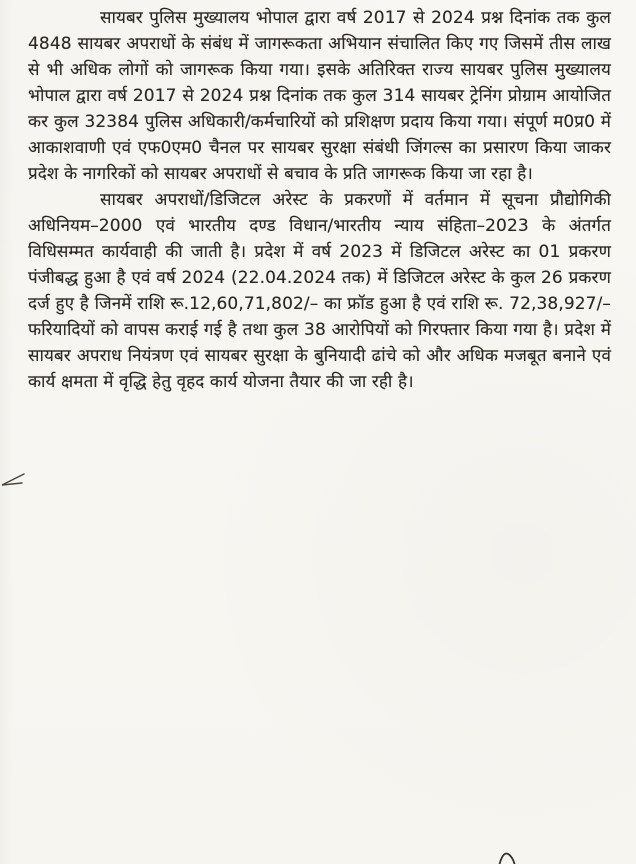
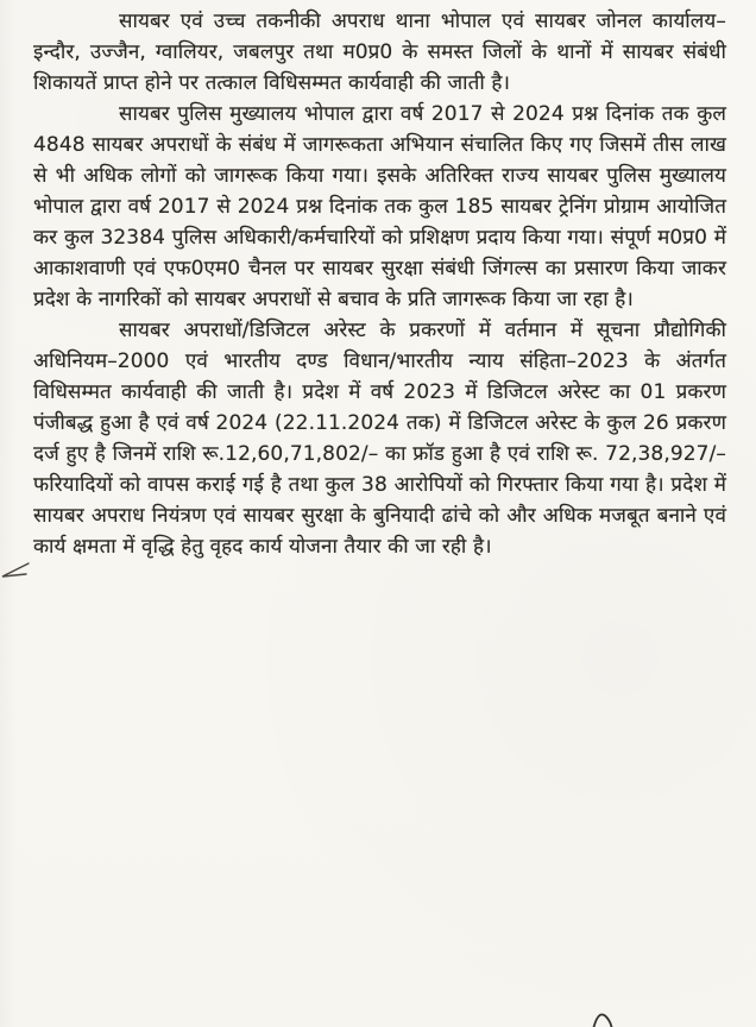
+ सायबर एवं उच्च तकनीकी अपराध थाना भोपाल एवं सायबर जोनल कार्यालय–इन्दौर, उज्जैन, ग्वालियर, जबलपुर तथा म0प्र0 के समस्त जिलों के थानों में सायबर संबंधी शिकायतें प्राप्त होने पर तत्काल विधिसम्मत कार्यवाही की जाती है।
- सायबर पुलिस मुख्यालय भोपाल द्वारा वर्ष 2017 से 2024 प्रश्न दिनांक तक कुल 4848 सायबर अपराधों के संबंध में जागरूकता अभियान संचालित किए गए जिसमें तीस लाख से भी अधिक लोगों को जागरूक किया गया। इसके अतिरिक्त राज्य सायबर पुलिस मुख्यालय भोपाल द्वारा वर्ष 2017 से 2024 प्रश्न दिनांक तक कुल 314 सायबर ट्रेनिंग प्रोग्राम आयोजित कर कुल 32384 पुलिस अधिकारी/कर्मचारियों को प्रशिक्षण प्रदाय किया गया। संपूर्ण म0प्र0 में आकाशवाणी एवं एफ0एम0 चैनल पर सायबर सुरक्षा संबंधी जिंगल्स का प्रसारण किया जाकर प्रदेश के नागरिकों को सायबर अपराधों से बचाव के प्रति जागरूक किया जा रहा है।
+ सायबर पुलिस मुख्यालय भोपाल द्वारा वर्ष 2017 से 2024 प्रश्न दिनांक तक कुल 4848 सायबर अपराधों के संबंध में जागरूकता अभियान संचालित किए गए जिसमें तीस लाख से भी अधिक लोगों को जागरूक किया गया। इसके अतिरिक्त राज्य सायबर पुलिस मुख्यालय भोपाल द्वारा वर्ष 2017 से 2024 प्रश्न दिनांक तक कुल 185 सायबर ट्रेनिंग प्रोग्राम आयोजित कर कुल 32384 पुलिस अधिकारी/कर्मचारियों को प्रशिक्षण प्रदाय किया गया। संपूर्ण म0प्र0 में आकाशवाणी एवं एफ0एम0 चैनल पर सायबर सुरक्षा संबंधी जिंगल्स का प्रसारण किया जाकर प्रदेश के नागरिकों को सायबर अपराधों से बचाव के प्रति जागरूक किया जा रहा है।
- सायबर अपराधों/डिजिटल अरेस्ट के प्रकरणों में वर्तमान में सूचना प्रौद्योगिकी अधिनियम–2000 एवं भारतीय दण्ड विधान/भारतीय न्याय संहिता–2023 के अंतर्गत विधिसम्मत कार्यवाही की जाती है। प्रदेश में वर्ष 2023 में डिजिटल अरेस्ट का 01 प्रकरण पंजीबद्ध हुआ है एवं वर्ष 2024 (22.04.2024 तक) में डिजिटल अरेस्ट के कुल 26 प्रकरण दर्ज हुए है जिनमें राशि रू.12,60,71,802/– का फ्रॉड हुआ है एवं राशि रू. 72,38,927/– फरियादियों को वापस कराई गई है तथा कुल 38 आरोपियों को गिरफ्तार किया गया है। प्रदेश में सायबर अपराध नियंत्रण एवं सायबर सुरक्षा के बुनियादी ढांचे को और अधिक मजबूत बनाने एवं कार्य क्षमता में वृद्धि हेतु वृहद कार्य योजना तैयार की जा रही है।
+ सायबर अपराधों/डिजिटल अरेस्ट के प्रकरणों में वर्तमान में सूचना प्रौद्योगिकी अधिनियम–2000 एवं भारतीय दण्ड विधान/भारतीय न्याय संहिता–2023 के अंतर्गत विधिसम्मत कार्यवाही की जाती है। प्रदेश में वर्ष 2023 में डिजिटल अरेस्ट का 01 प्रकरण पंजीबद्ध हुआ है एवं वर्ष 2024 (22.11.2024 तक) में डिजिटल अरेस्ट के कुल 26 प्रकरण दर्ज हुए है जिनमें राशि रू.12,60,71,802/– का फ्रॉड हुआ है एवं राशि रू. 72,38,927/– फरियादियों को वापस कराई गई है तथा कुल 38 आरोपियों को गिरफ्तार किया गया है। प्रदेश में सायबर अपराध नियंत्रण एवं सायबर सुरक्षा के बुनियादी ढांचे को और अधिक मजबूत बनाने एवं कार्य क्षमता में वृद्धि हेतु वृहद कार्य योजना तैयार की जा रही है।
